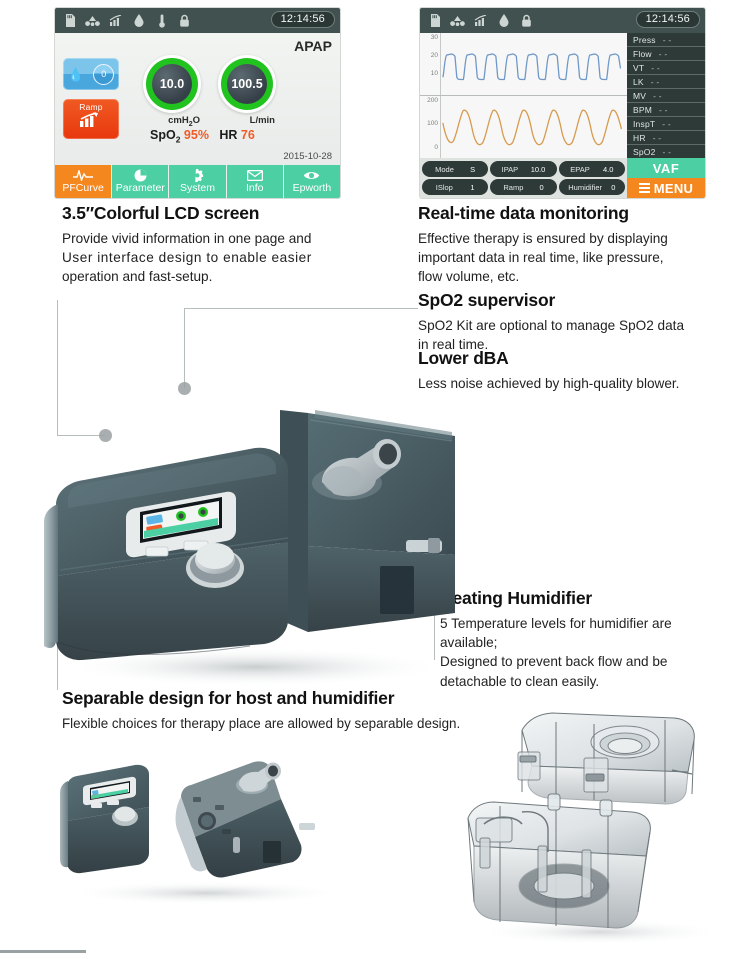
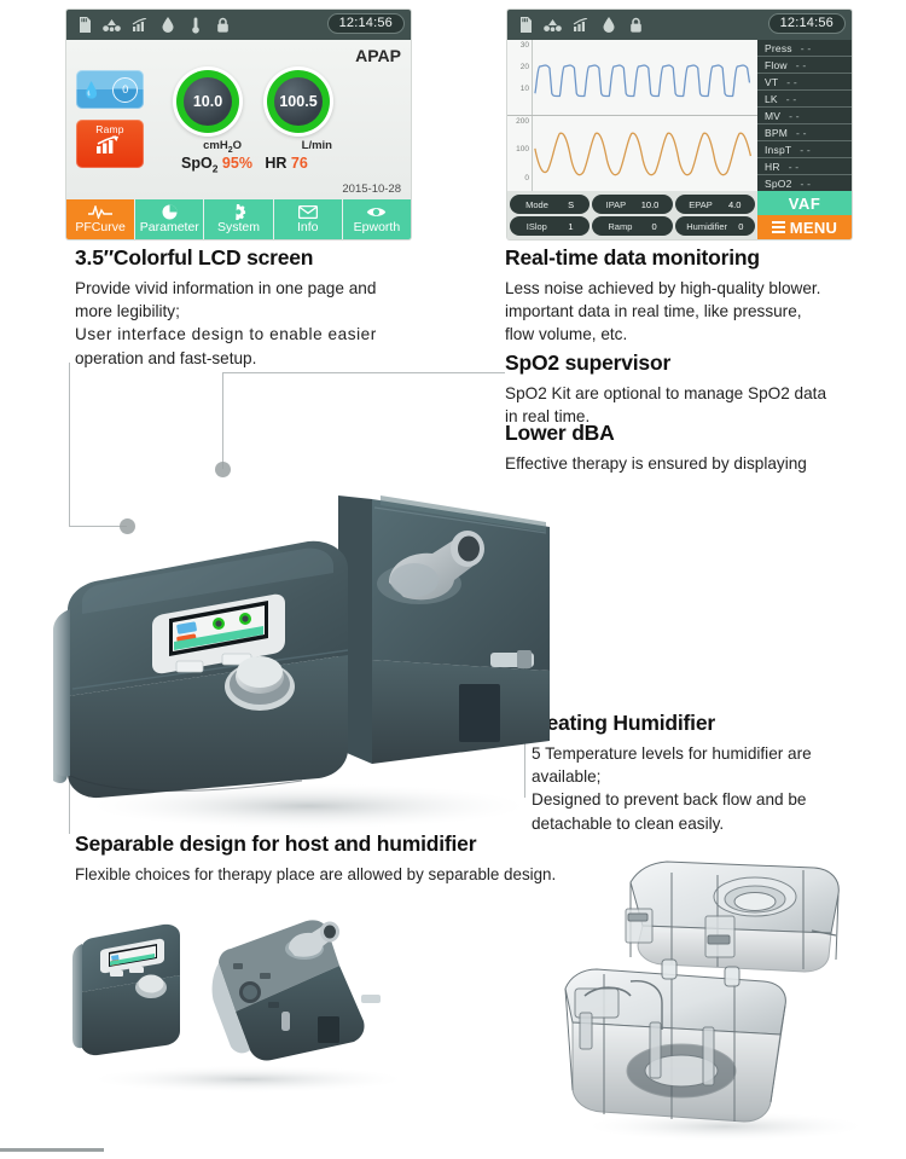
  12:14:56
  APAP
  💧
  0
  Ramp
  10.0
  cmH O
  100.5
  L/min
  SpO2 95% HR 76
  2015-10-28
  PFCurve
  Parameter
  System
  Info
  Epworth
  12:14:56
  Press
  - -
  Flow
  - -
  VT
  - -
  LK
  - -
  MV
  - -
  BPM
  - -
  InspT
  - -
  HR
  - -
  SpO2
  - -
  Mode
  S
  IPAP
  10.0
  EPAP
  4.0
  ISlop
  1
  Ramp
  0
  Humidifier
  0
  VAF
  MENU
  3.5″Colorful LCD screen
  Provide vivid information in one page and
+ more legibility;
  User interface design to enable easier
  operation and fast-setup.
  Real-time data monitoring
- Effective therapy is ensured by displaying
+ Less noise achieved by high-quality blower.
  important data in real time, like pressure,
  flow volume, etc.
  SpO2 supervisor
  SpO2 Kit are optional to manage SpO2 data
  in real time.
  Lower dBA
- Less noise achieved by high-quality blower.
+ Effective therapy is ensured by displaying
  eating Humidifier
  5 Temperature levels for humidifier are
  available;
  Designed to prevent back flow and be
  detachable to clean easily.
  Separable design for host and humidifier
  Flexible choices for therapy place are allowed by separable design.
